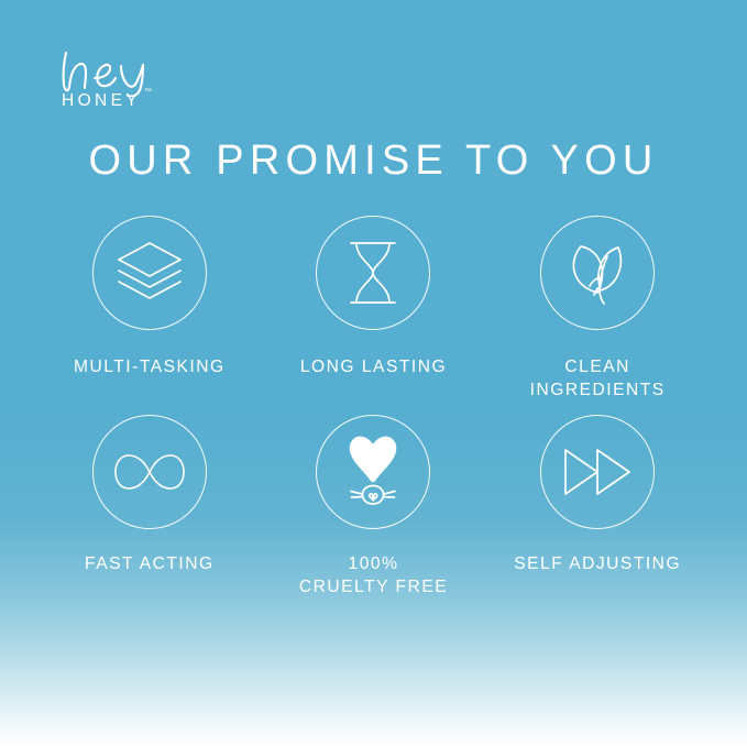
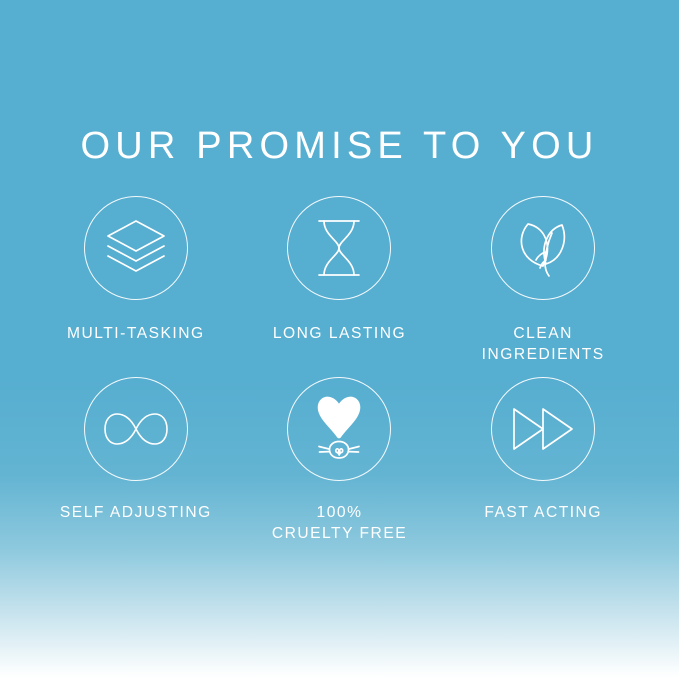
- HONEY
  OUR PROMISE TO YOU
  MULTI-TASKING
  LONG LASTING
  CLEAN
  INGREDIENTS
- FAST ACTING
+ SELF ADJUSTING
  100%
  CRUELTY FREE
- SELF ADJUSTING
+ FAST ACTING
